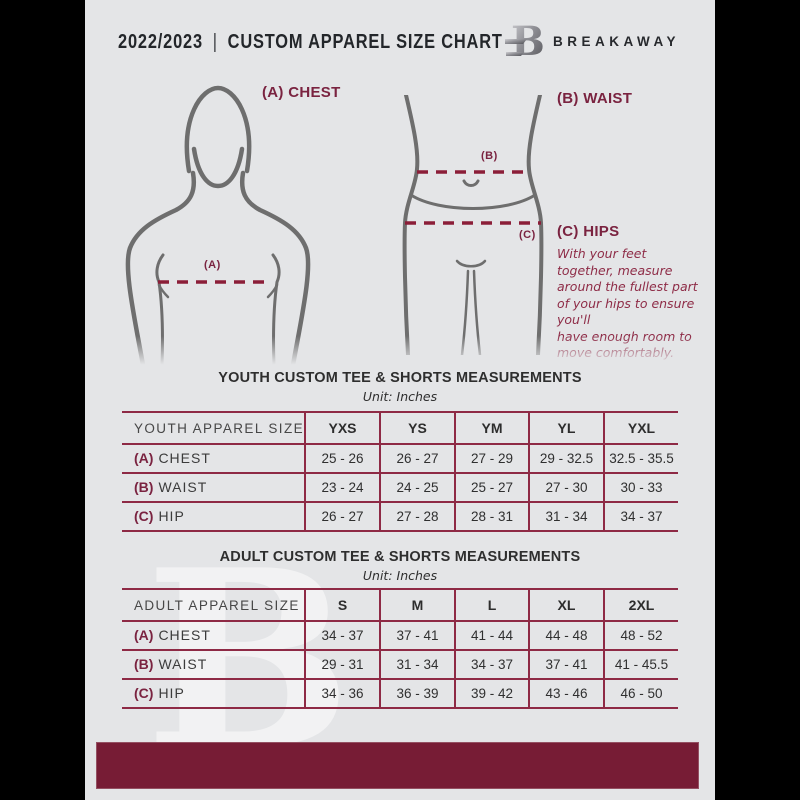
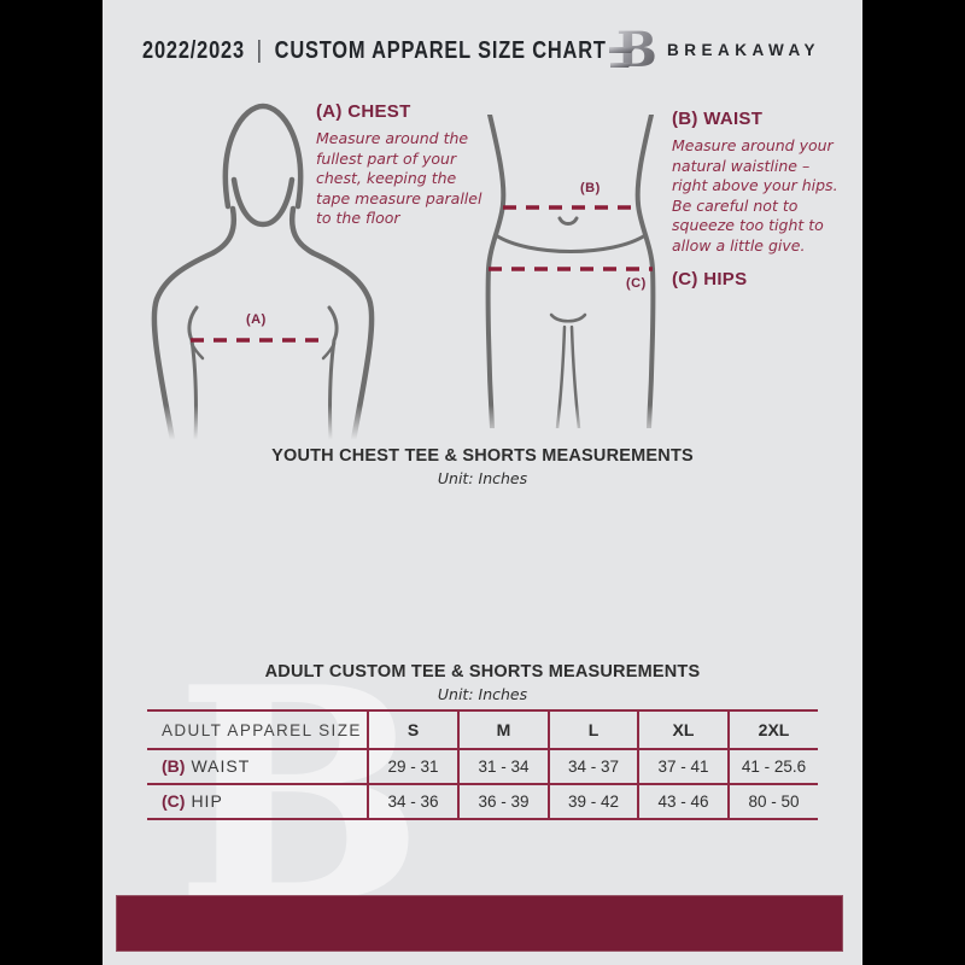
  2022/2023 | CUSTOM APPAREL SIZE CHART
  B
  BREAKAWAY
  (A)
  (B)
  (C)
  (A) CHEST
+ Measure around the
+ fullest part of your
+ chest, keeping the
+ tape measure parallel
+ to the floor
  (B) WAIST
+ Measure around your
+ natural waistline –
+ right above your hips.
+ Be careful not to
+ squeeze too tight to
+ allow a little give.
  (C) HIPS
- With your feet
- together, measure
- around the fullest part
- of your hips to ensure
- you'll
  B
- YOUTH CUSTOM TEE & SHORTS MEASUREMENTS
+ YOUTH CHEST TEE & SHORTS MEASUREMENTS
  Unit: Inches
- YOUTH APPAREL SIZE	YXS	YS	YM	YL	YXL
- (A) CHEST	25 - 26	26 - 27	27 - 29	29 - 32.5	32.5 - 35.5
- (B) WAIST	23 - 24	24 - 25	25 - 27	27 - 30	30 - 33
- (C) HIP	26 - 27	27 - 28	28 - 31	31 - 34	34 - 37
  ADULT CUSTOM TEE & SHORTS MEASUREMENTS
  Unit: Inches
  ADULT APPAREL SIZE	S	M	L	XL	2XL
- (A) CHEST	34 - 37	37 - 41	41 - 44	44 - 48	48 - 52
- (B) WAIST	29 - 31	31 - 34	34 - 37	37 - 41	41 - 45.5
+ (B) WAIST	29 - 31	31 - 34	34 - 37	37 - 41	41 - 25.6
- (C) HIP	34 - 36	36 - 39	39 - 42	43 - 46	46 - 50
+ (C) HIP	34 - 36	36 - 39	39 - 42	43 - 46	80 - 50
